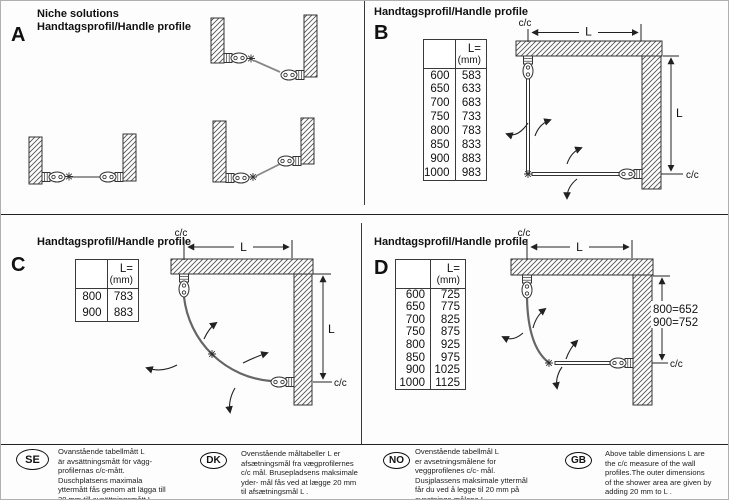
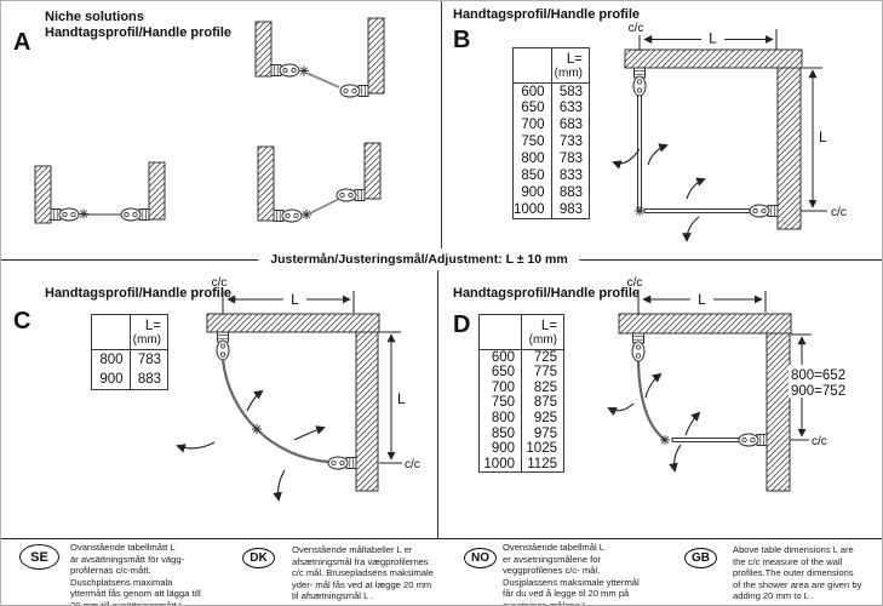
  Niche solutions
  Handtagsprofil/Handle profile
  A
  Handtagsprofil/Handle profile
  B
  	L=(mm)
  600	583
  650	633
  700	683
  750	733
  800	783
  850	833
  900	883
  1000	983
  c/c
  L
  L
  c/c
+ Justermån/Justeringsmål/Adjustment: L ± 10 mm
  Handtagsprofil/Handle profile
  C
  	L=(mm)
  800	783
  900	883
  c/c
  L
  L
  c/c
  Handtagsprofil/Handle profile
  D
  	L=(mm)
  600	725
  650	775
  700	825
  750	875
  800	925
  850	975
  900	1025
  1000	1125
  c/c
  L
  800=652
  900=752
  c/c
  SE
  Ovanstående tabellmått L
  är avsättningsmått för vägg-
  profilernas c/c-mått.
  Duschplatsens maximala
  yttermått fås genom att lägga till
  DK
  Ovenstående måltabeller L er
  afsætningsmål fra vægprofilernes
  c/c mål. Brusepladsens maksimale
  yder- mål fås ved at lægge 20 mm
  til afsætningsmål L .
  NO
  Ovenstående tabellmål L
  er avsetningsmålene for
  veggprofilenes c/c- mål.
  Dusjplassens maksimale yttermål
  får du ved å legge til 20 mm på
  GB
  Above table dimensions L are
  the c/c measure of the wall
  profiles.The outer dimensions
  of the shower area are given by
  adding 20 mm to L .
